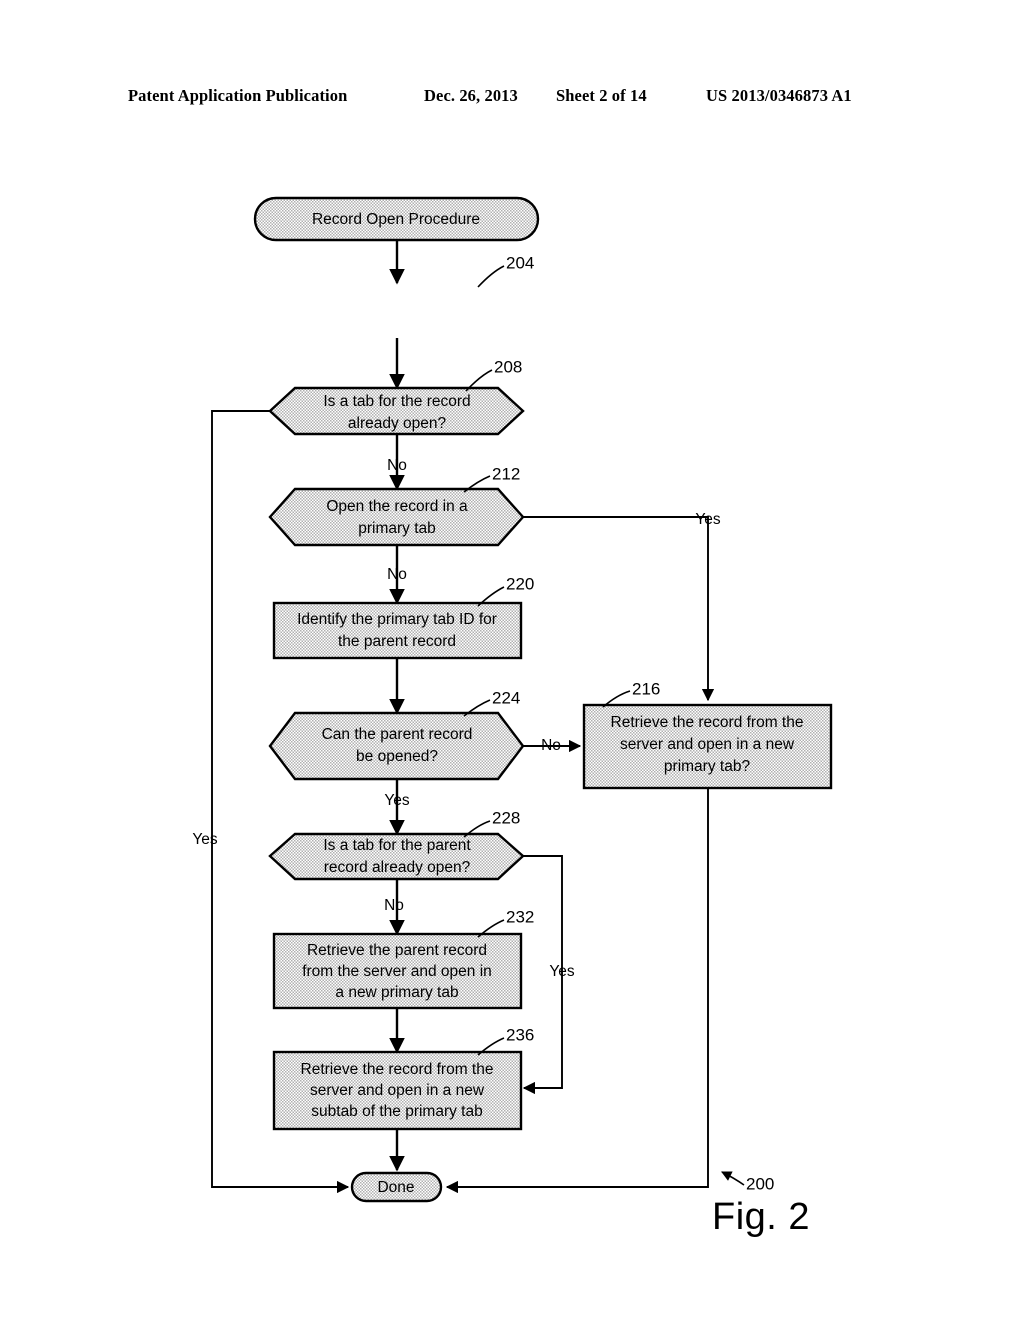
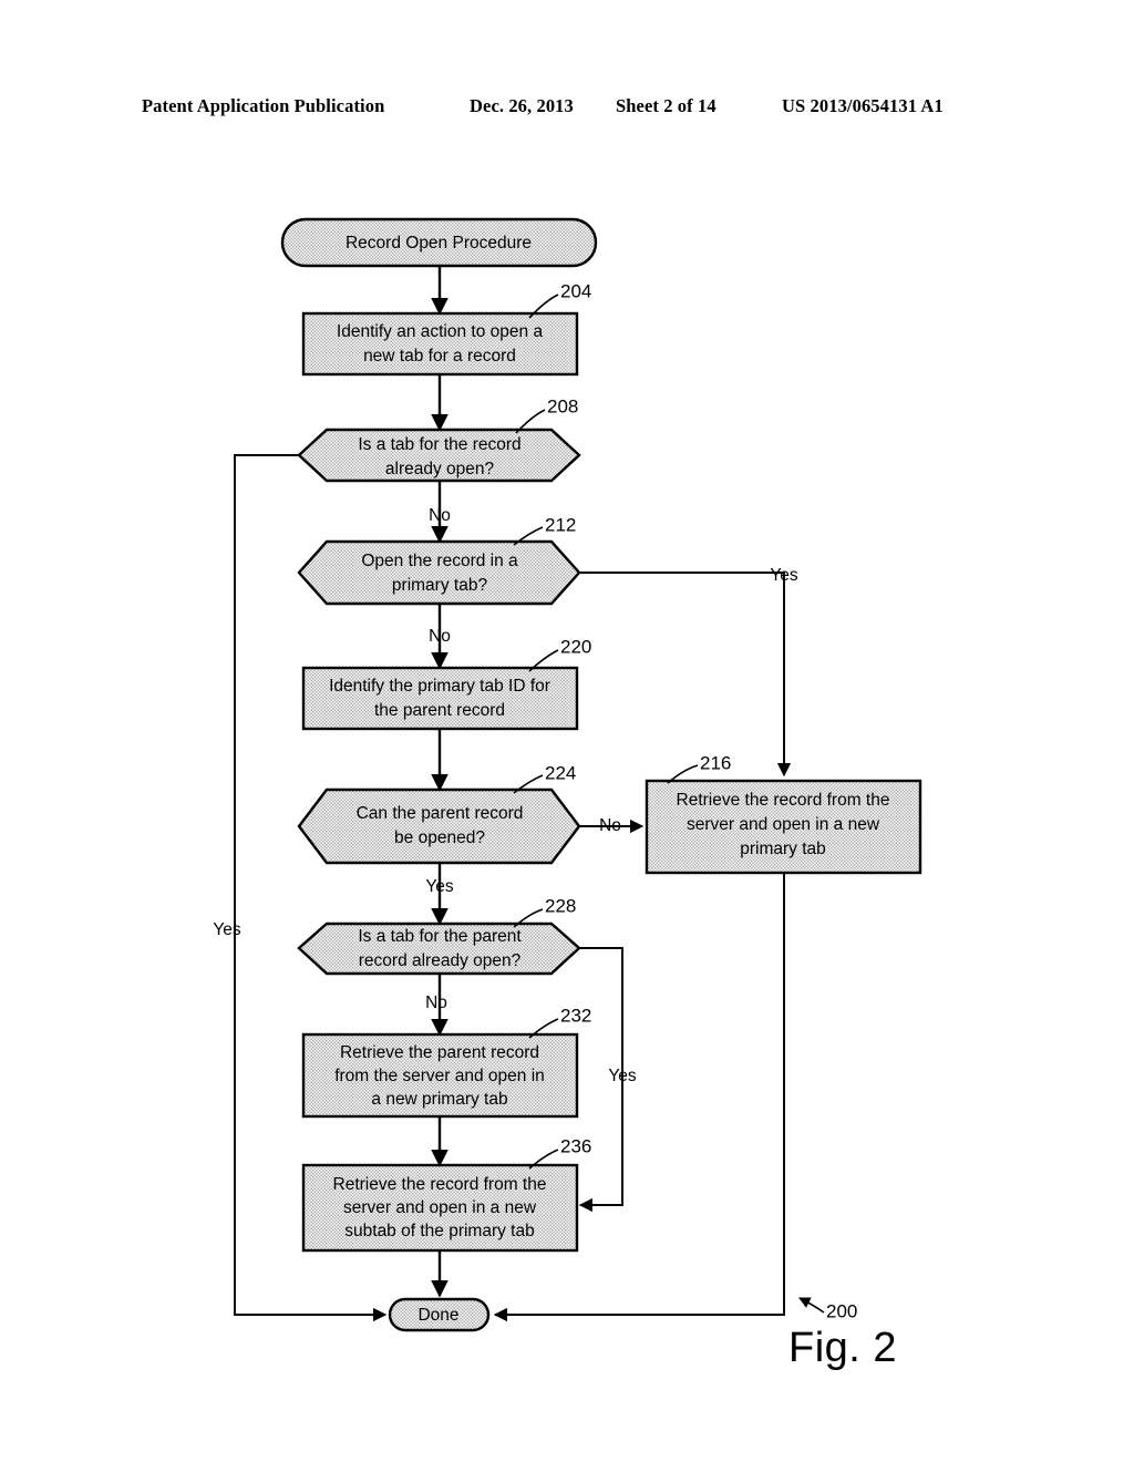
  Patent Application Publication
  Dec. 26, 2013
  Sheet 2 of 14
- US 2013/0346873 A1
+ US 2013/0654131 A1
  Record Open Procedure
+ Identify an action to open a
+ new tab for a record
  Is a tab for the record
  already open?
  Open the record in a
- primary tab
+ primary tab?
  Identify the primary tab ID for
  the parent record
  Can the parent record
  be opened?
  Retrieve the record from the
  server and open in a new
- primary tab?
+ primary tab
  Is a tab for the parent
  record already open?
  Retrieve the parent record
  from the server and open in
  a new primary tab
  Retrieve the record from the
  server and open in a new
  subtab of the primary tab
  Done
  No
  Yes
  No
  Yes
  No
  Yes
  No
  Yes
  204
  208
  212
  216
  220
  224
  228
  232
  236
  200
  Fig. 2
